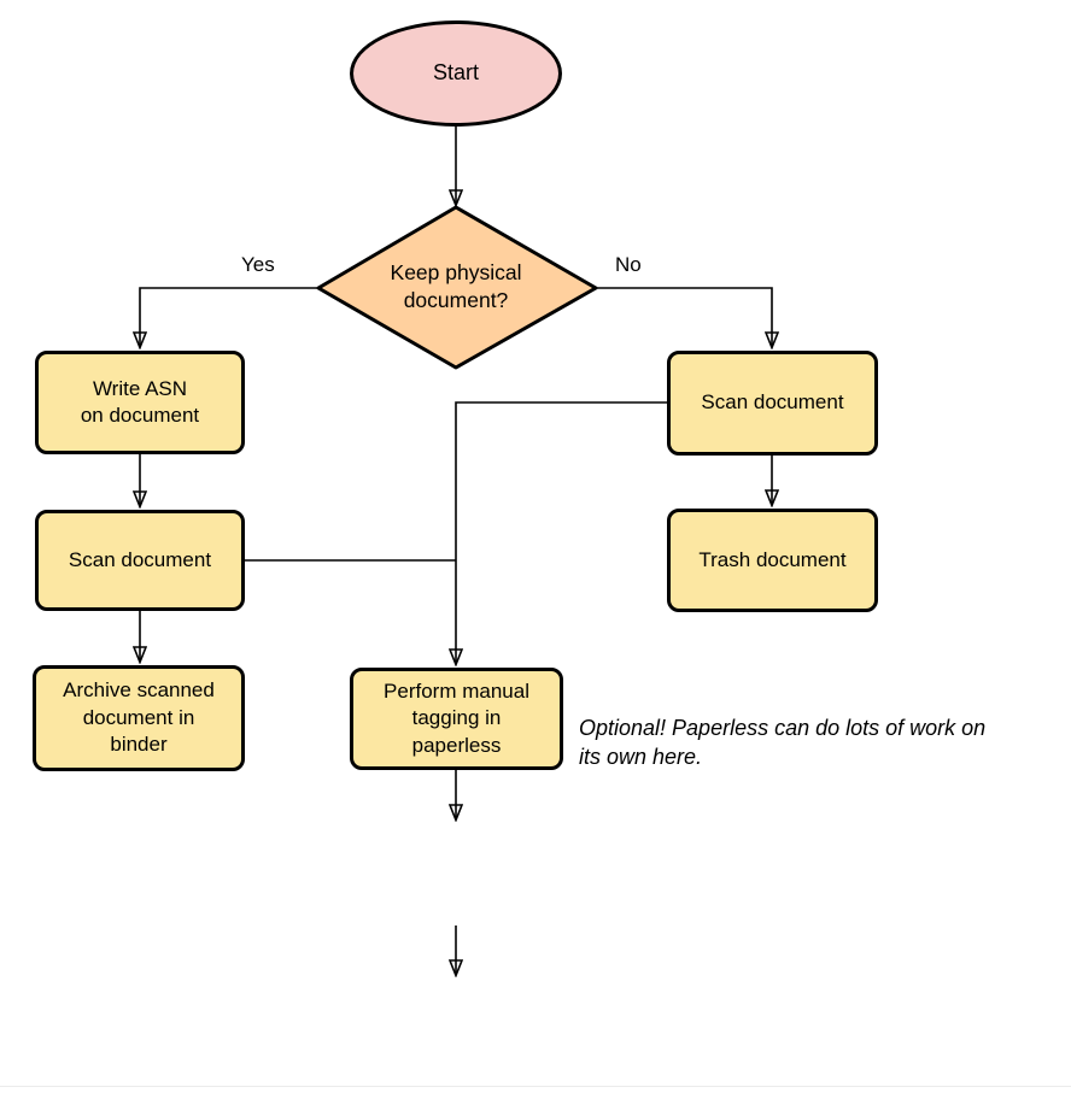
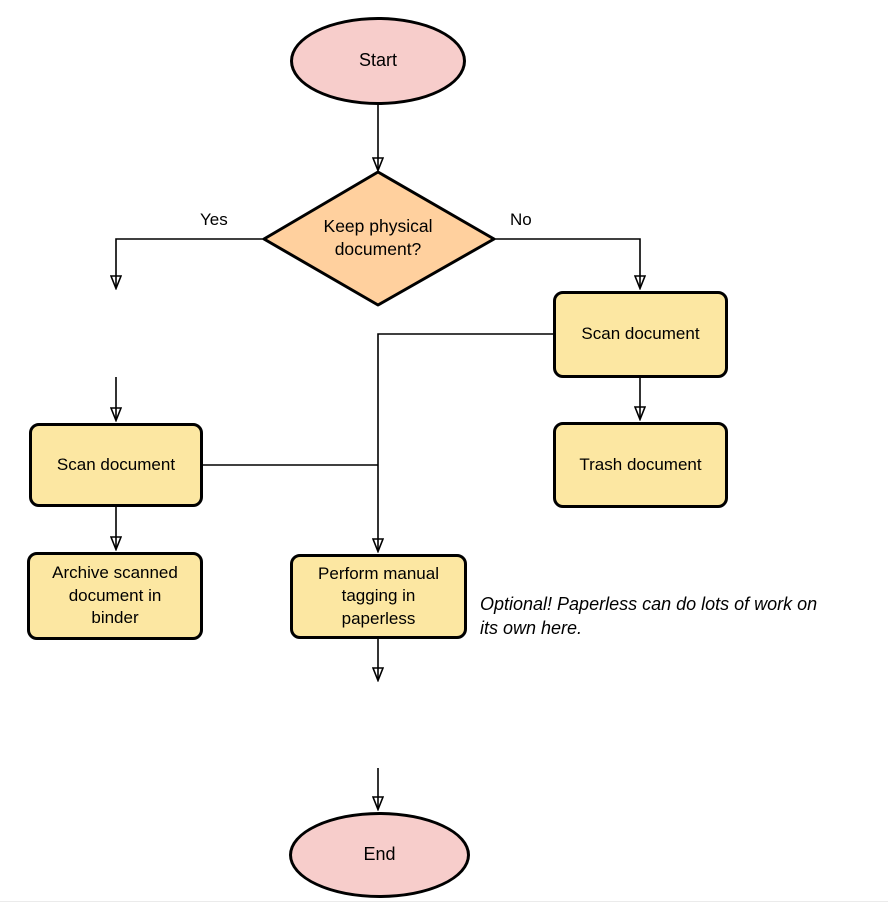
  Start
  Keep physical
  document?
  Yes
  No
- Write ASN
- on document
  Scan document
  Archive scanned
  document in
  binder
  Scan document
  Trash document
  Perform manual
  tagging in
  paperless
  Optional! Paperless can do lots of work on
  its own here.
+ End
